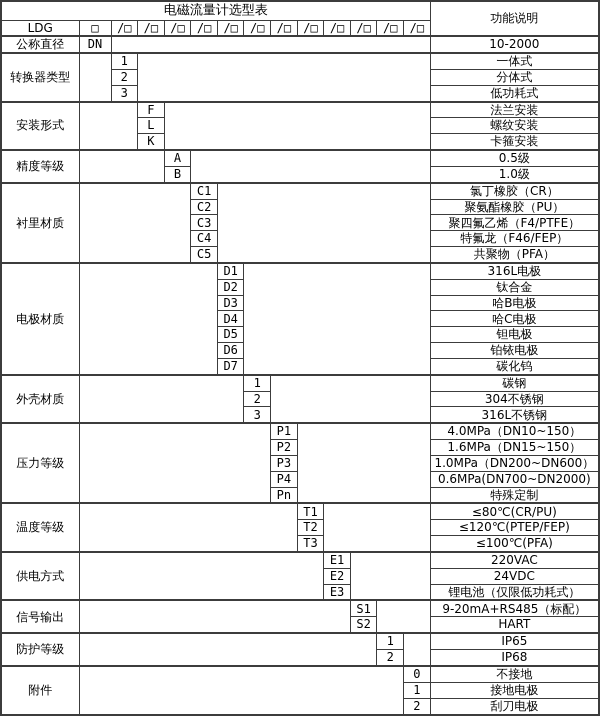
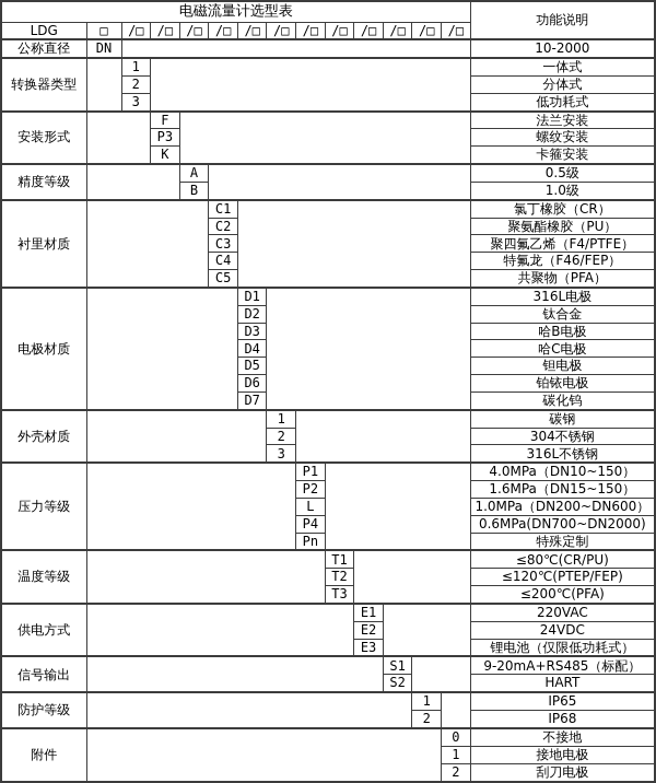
  电磁流量计选型表	功能说明
  LDG	□	/□	/□	/□	/□	/□	/□	/□	/□	/□	/□	/□	/□
  公称直径	DN		10-2000
  转换器类型		1		一体式
  2	分体式
  3	低功耗式
  安装形式		F		法兰安装
- L	螺纹安装
+ P3	螺纹安装
  K	卡箍安装
  精度等级		A		0.5级
  B	1.0级
  衬里材质		C1		氯丁橡胶（CR）
  C2	聚氨酯橡胶（PU）
  C3	聚四氟乙烯（F4/PTFE）
  C4	特氟龙（F46/FEP）
  C5	共聚物（PFA）
  电极材质		D1		316L电极
  D2	钛合金
  D3	哈B电极
  D4	哈C电极
  D5	钽电极
  D6	铂铱电极
  D7	碳化钨
  外壳材质		1		碳钢
  2	304不锈钢
  3	316L不锈钢
  压力等级		P1		4.0MPa（DN10~150）
  P2	1.6MPa（DN15~150）
- P3	1.0MPa（DN200~DN600）
+ L	1.0MPa（DN200~DN600）
  P4	0.6MPa(DN700~DN2000)
  Pn	特殊定制
  温度等级		T1		≤80℃(CR/PU)
  T2	≤120℃(PTEP/FEP)
- T3	≤100℃(PFA)
+ T3	≤200℃(PFA)
  供电方式		E1		220VAC
  E2	24VDC
  E3	锂电池（仅限低功耗式）
  信号输出		S1		9-20mA+RS485（标配）
  S2	HART
  防护等级		1		IP65
  2	IP68
  附件		0	不接地
  1	接地电极
  2	刮刀电极
